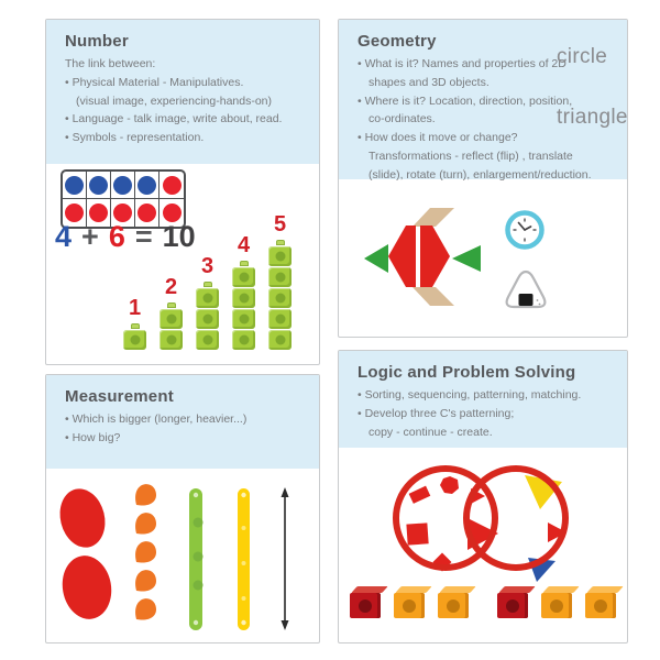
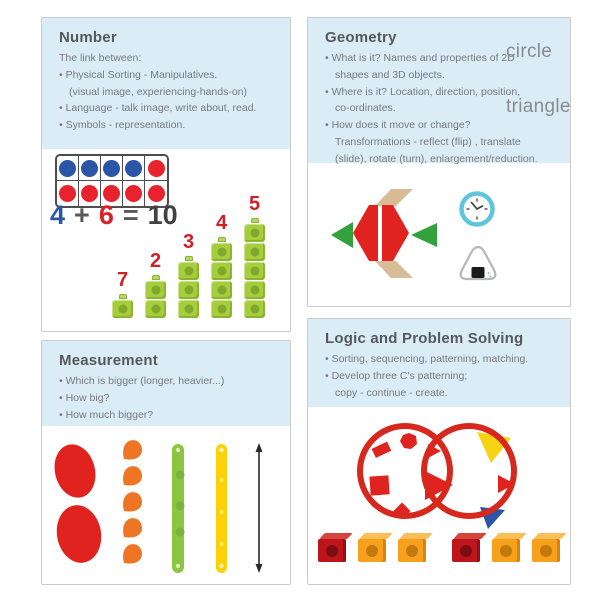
  Number
  The link between:
- • Physical Material - Manipulatives.
+ • Physical Sorting - Manipulatives.
  (visual image, experiencing-hands-on)
  • Language - talk image, write about, read.
  • Symbols - representation.
  4
  +
  6
  =
  10
- 1
+ 7
  2
  3
  4
  5
  Geometry
  • What is it? Names and properties of 2D
  shapes and 3D objects.
  • Where is it? Location, direction, position,
  co-ordinates.
  • How does it move or change?
  Transformations - reflect (flip) , translate
  (slide), rotate (turn), enlargement/reduction.
  circle
  triangle
  Measurement
  • Which is bigger (longer, heavier...)
  • How big?
+ • How much bigger?
  Logic and Problem Solving
  • Sorting, sequencing, patterning, matching.
  • Develop three C's patterning;
  copy - continue - create.
